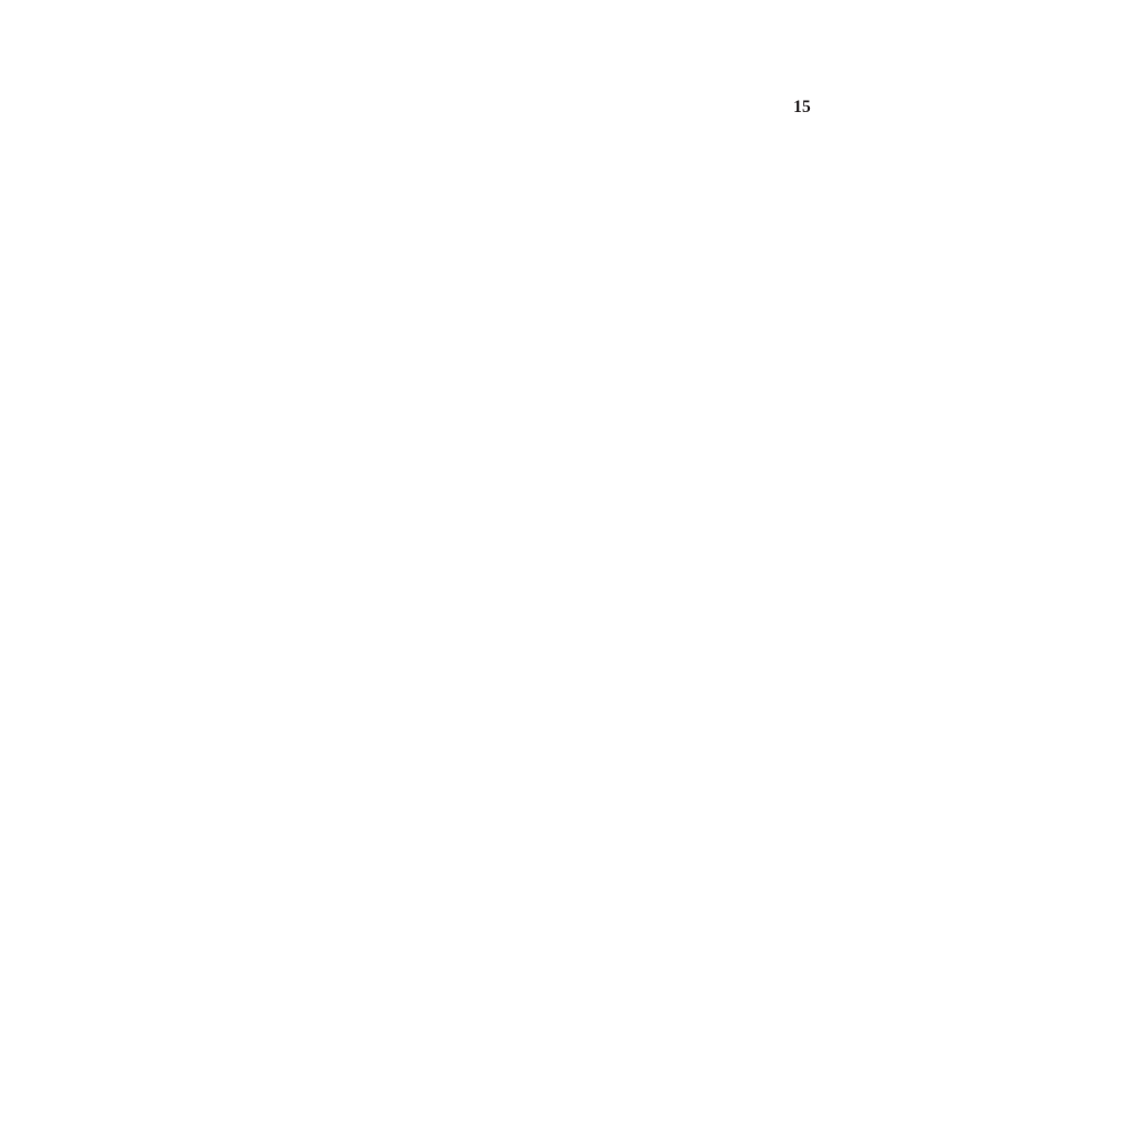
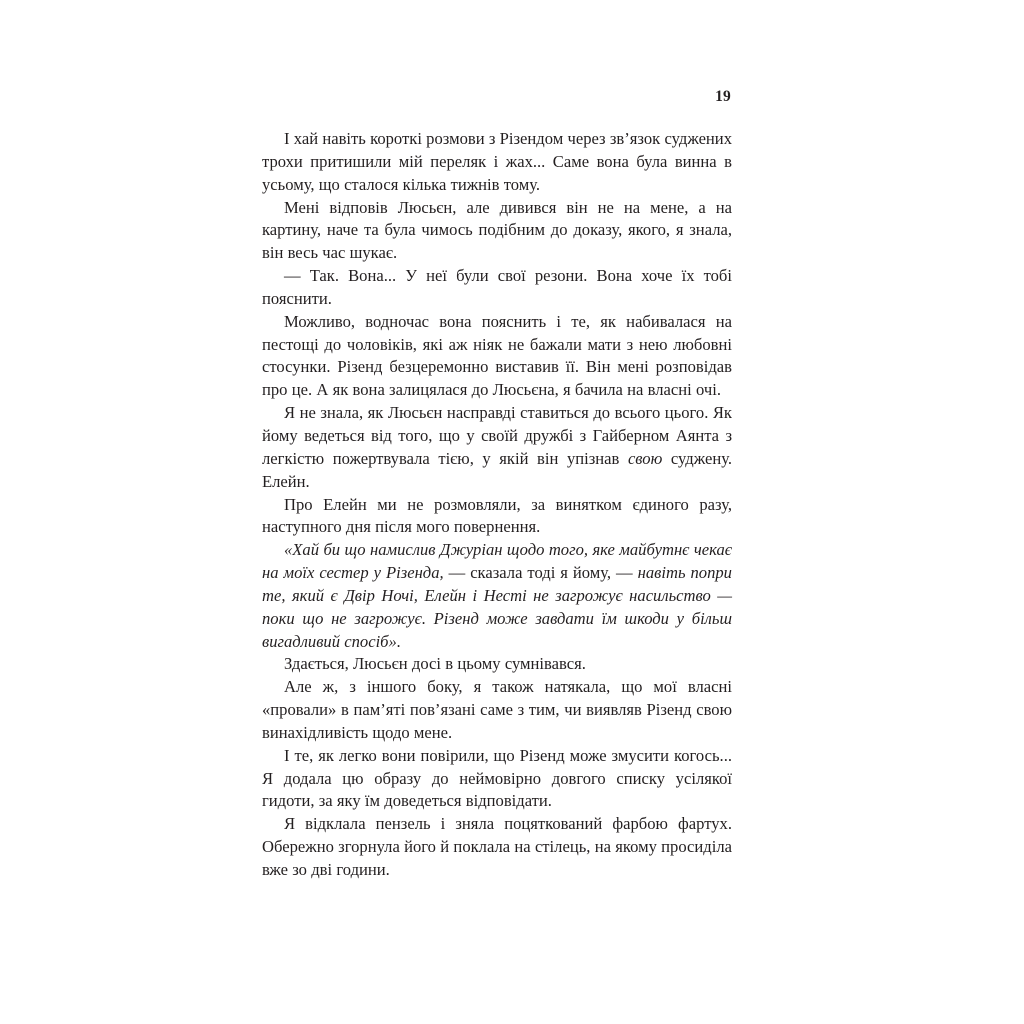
- 15
+ 19
+ І хай навіть короткі розмови з Різендом через зв’язок суджених трохи притишили мій переляк і жах... Саме вона була винна в усьому, що сталося кілька тижнів тому.
+ Мені відповів Люсьєн, але дивився він не на мене, а на картину, наче та була чимось подібним до доказу, якого, я знала, він весь час шукає.
+ — Так. Вона... У неї були свої резони. Вона хоче їх тобі пояснити.
+ Можливо, водночас вона пояснить і те, як набивалася на пестощі до чоловіків, які аж ніяк не бажали мати з нею любовні стосунки. Різенд безцеремонно виставив її. Він мені розповідав про це. А як вона залицялася до Люсьєна, я бачила на власні очі.
+ Я не знала, як Люсьєн насправді ставиться до всього цього. Як йому ведеться від того, що у своїй дружбі з Гайберном Аянта з легкістю пожертвувала тією, у якій він упізнав свою суджену. Елейн.
+ Про Елейн ми не розмовляли, за винятком єдиного разу, наступного дня після мого повернення.
+ «Хай би що намислив Джуріан щодо того, яке майбутнє чекає на моїх сестер у Різенда, — сказала тоді я йому, — навіть попри те, який є Двір Ночі, Елейн і Несті не загрожує насильство — поки що не загрожує. Різенд може завдати їм шкоди у більш вигадливий спосіб».
+ Здається, Люсьєн досі в цьому сумнівався.
+ Але ж, з іншого боку, я також натякала, що мої власні «провали» в пам’яті пов’язані саме з тим, чи виявляв Різенд свою винахідливість щодо мене.
+ І те, як легко вони повірили, що Різенд може змусити когось... Я додала цю образу до неймовірно довгого списку усілякої гидоти, за яку їм доведеться відповідати.
+ Я відклала пензель і зняла поцяткований фарбою фартух. Обережно згорнула його й поклала на стілець, на якому просиділа вже зо дві години.
